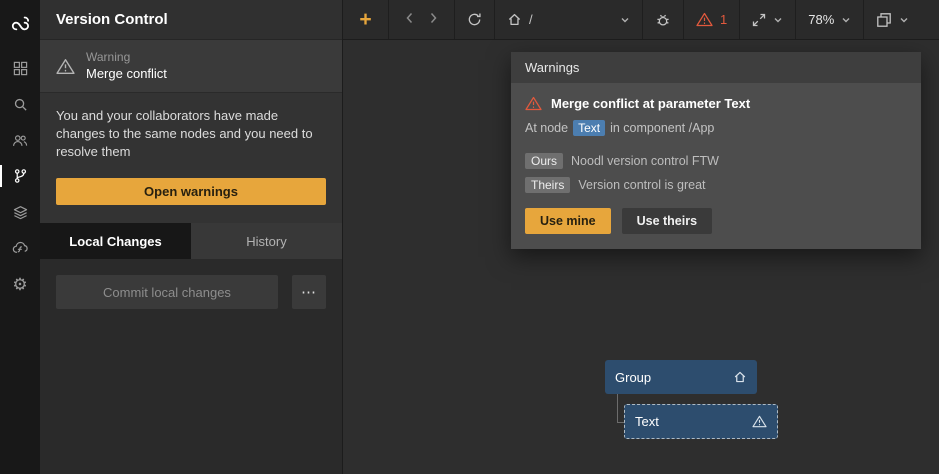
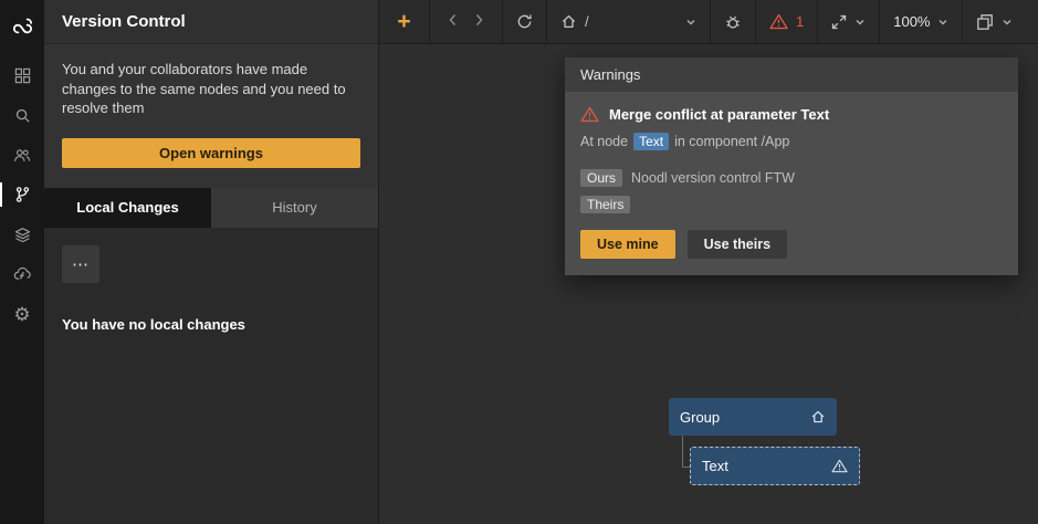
  ⚙
  Version Control
- Warning
- Merge conflict
  You and your collaborators have made changes to the same nodes and you need to resolve them
  Open warnings
  Local Changes
  History
- Commit local changes
  ⋯
+ You have no local changes
  +
  /
  1
- 78%
+ 100%
  Warnings
  Merge conflict at parameter Text
  At node
  Text
  in component /App
  Ours
  Noodl version control FTW
  Theirs
- Version control is great
  Use mine
  Use theirs
  Group
  Text
